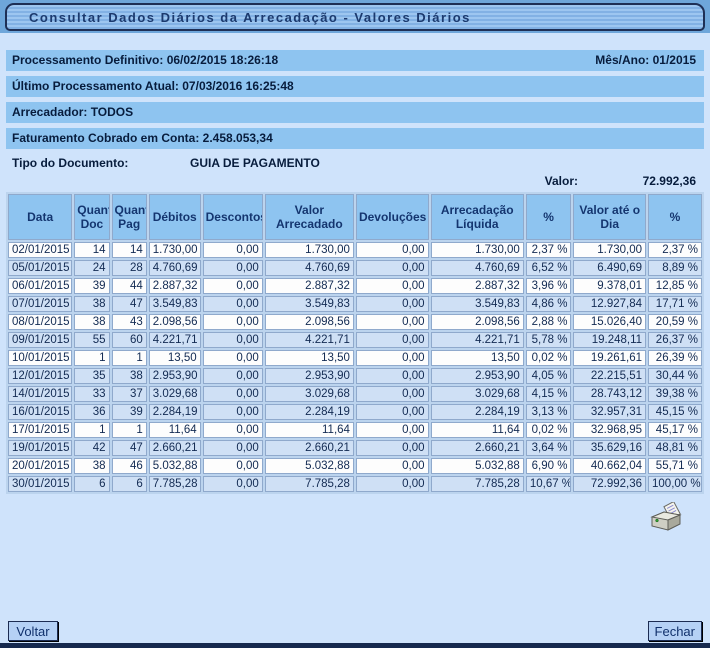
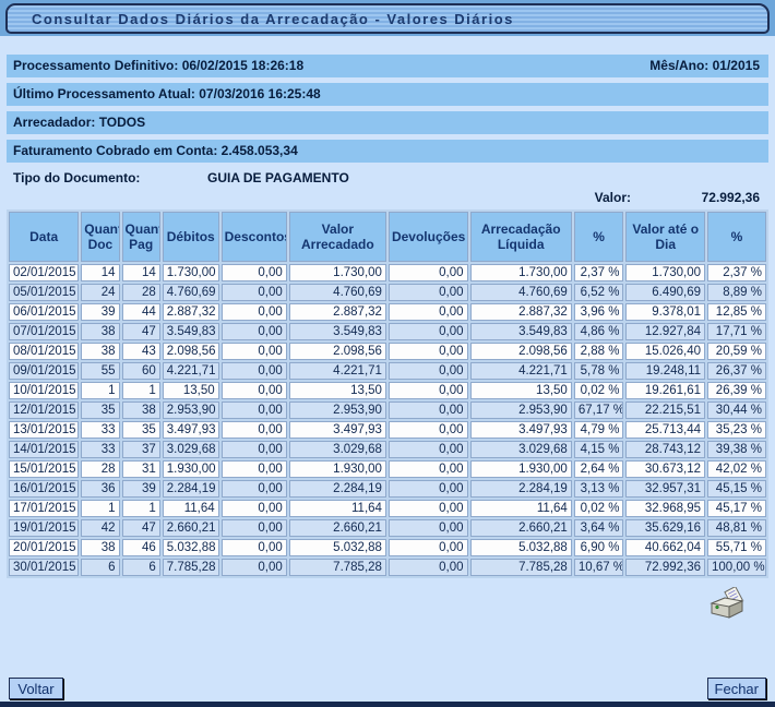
  Consultar Dados Diários da Arrecadação - Valores Diários
  Processamento Definitivo: 06/02/2015 18:26:18
  Mês/Ano: 01/2015
  Último Processamento Atual: 07/03/2016 16:25:48
  Arrecadador: TODOS
  Faturamento Cobrado em Conta: 2.458.053,34
  Tipo do Documento:
  GUIA DE PAGAMENTO
  Valor:
  72.992,36
  Data	Quan Doc	Quan Pag	Débitos	Desconto	Valor Arrecadado	Devoluções	Arrecadação Líquida	%	Valor até o Dia	%
  02/01/2015	14	14	1.730,00	0,00	1.730,00	0,00	1.730,00	2,37 %	1.730,00	2,37 %
  05/01/2015	24	28	4.760,69	0,00	4.760,69	0,00	4.760,69	6,52 %	6.490,69	8,89 %
  06/01/2015	39	44	2.887,32	0,00	2.887,32	0,00	2.887,32	3,96 %	9.378,01	12,85 %
  07/01/2015	38	47	3.549,83	0,00	3.549,83	0,00	3.549,83	4,86 %	12.927,84	17,71 %
  08/01/2015	38	43	2.098,56	0,00	2.098,56	0,00	2.098,56	2,88 %	15.026,40	20,59 %
  09/01/2015	55	60	4.221,71	0,00	4.221,71	0,00	4.221,71	5,78 %	19.248,11	26,37 %
  10/01/2015	1	1	13,50	0,00	13,50	0,00	13,50	0,02 %	19.261,61	26,39 %
- 12/01/2015	35	38	2.953,90	0,00	2.953,90	0,00	2.953,90	4,05 %	22.215,51	30,44 %
+ 12/01/2015	35	38	2.953,90	0,00	2.953,90	0,00	2.953,90	67,17 %	22.215,51	30,44 %
+ 13/01/2015	33	35	3.497,93	0,00	3.497,93	0,00	3.497,93	4,79 %	25.713,44	35,23 %
  14/01/2015	33	37	3.029,68	0,00	3.029,68	0,00	3.029,68	4,15 %	28.743,12	39,38 %
+ 15/01/2015	28	31	1.930,00	0,00	1.930,00	0,00	1.930,00	2,64 %	30.673,12	42,02 %
  16/01/2015	36	39	2.284,19	0,00	2.284,19	0,00	2.284,19	3,13 %	32.957,31	45,15 %
  17/01/2015	1	1	11,64	0,00	11,64	0,00	11,64	0,02 %	32.968,95	45,17 %
  19/01/2015	42	47	2.660,21	0,00	2.660,21	0,00	2.660,21	3,64 %	35.629,16	48,81 %
  20/01/2015	38	46	5.032,88	0,00	5.032,88	0,00	5.032,88	6,90 %	40.662,04	55,71 %
  30/01/2015	6	6	7.785,28	0,00	7.785,28	0,00	7.785,28	10,67 %	72.992,36	100,00 %
  Voltar
  Fechar
